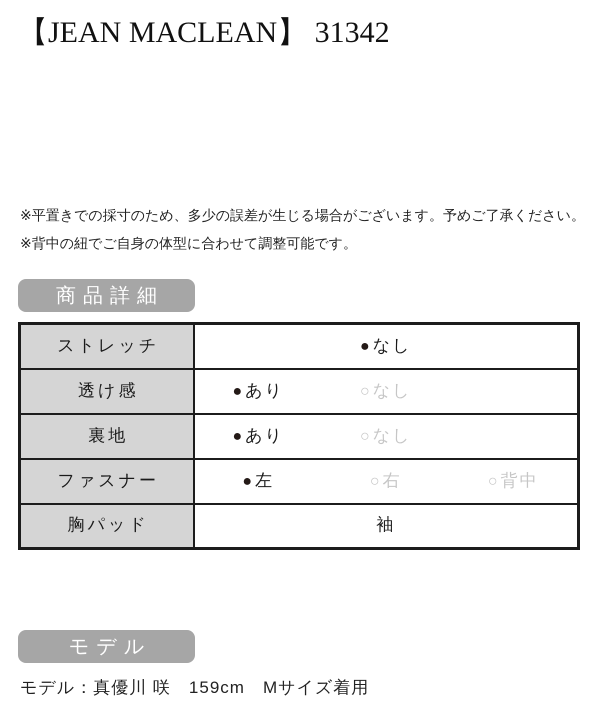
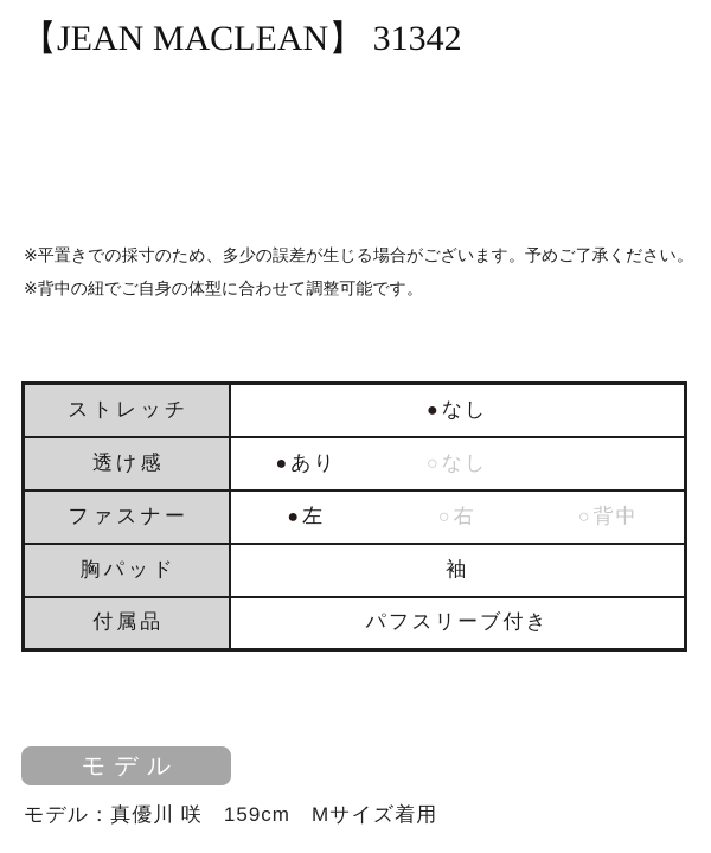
  【JEAN MACLEAN】 31342
  ※平置きでの採寸のため、多少の誤差が生じる場合がございます。予めご了承ください。
  ※背中の紐でご自身の体型に合わせて調整可能です。
- 商品詳細
  ストレッチ	● なし
  透け感	● あり ○ なし
- 裏地	● あり ○ なし
  ファスナー	● 左 ○ 右 ○ 背中
  胸パッド	袖
+ 付属品	パフスリーブ付き
  モデル
  モデル：真優川 咲 159cm Mサイズ着用
